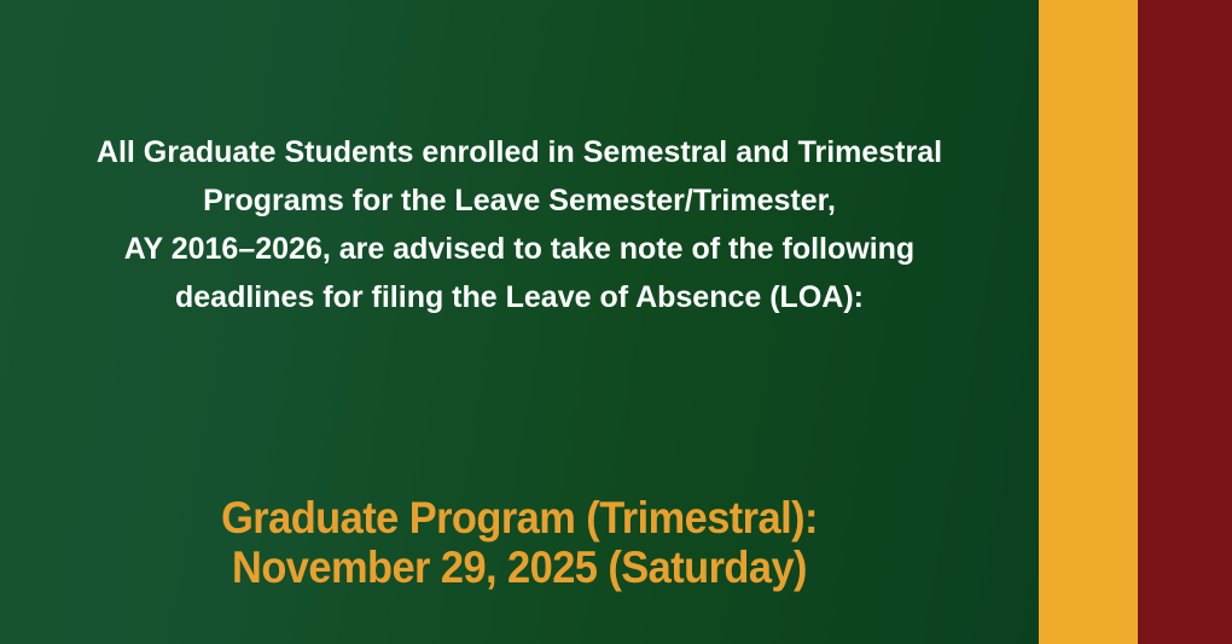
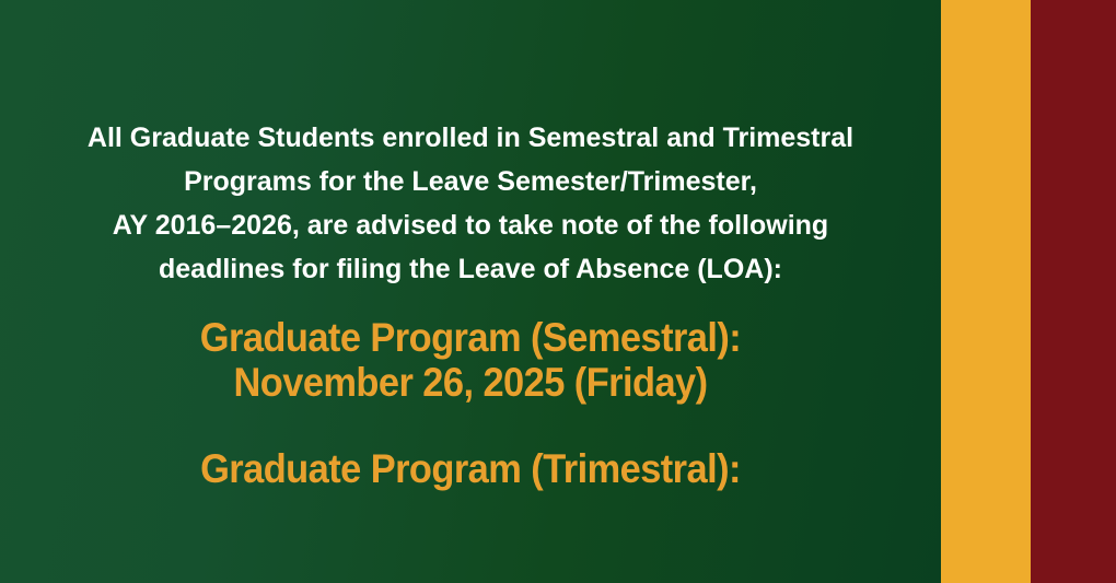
  All Graduate Students enrolled in Semestral and Trimestral
  Programs for the Leave Semester/Trimester,
  AY 2016–2026, are advised to take note of the following
  deadlines for filing the Leave of Absence (LOA):
+ Graduate Program (Semestral):
+ November 26, 2025 (Friday)
  Graduate Program (Trimestral):
- November 29, 2025 (Saturday)
